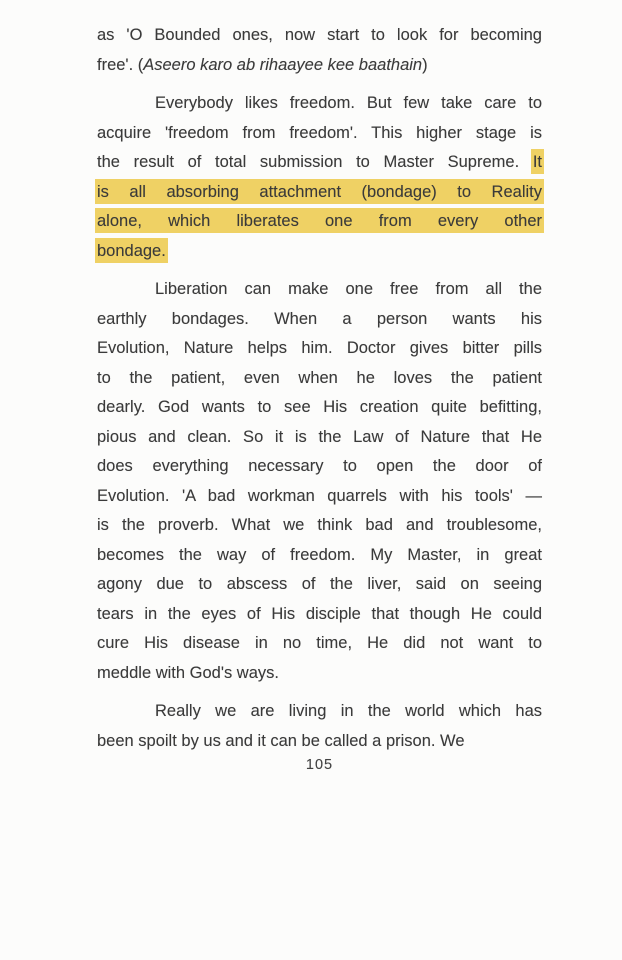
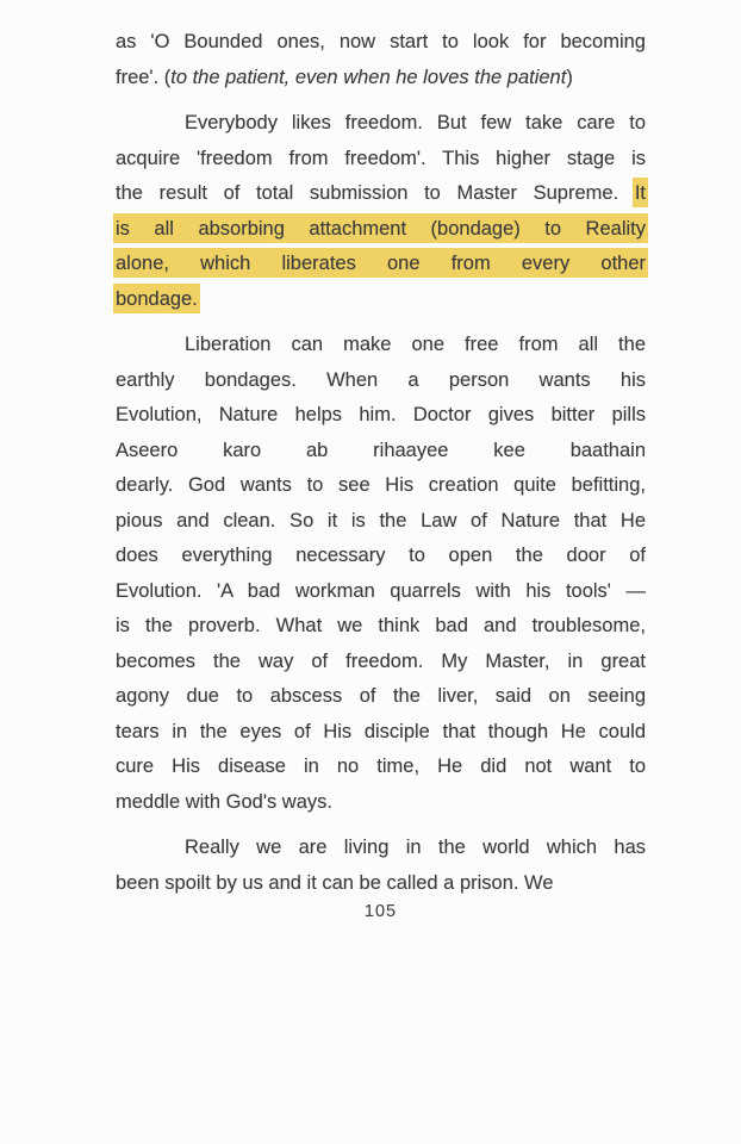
  as 'O Bounded ones, now start to look for becoming
- free'. (Aseero karo ab rihaayee kee baathain)
+ free'. (to the patient, even when he loves the patient)
  Everybody likes freedom. But few take care to
  acquire 'freedom from freedom'. This higher stage is
  the result of total submission to Master Supreme. It
  is all absorbing attachment (bondage) to Reality
  alone, which liberates one from every other
  bondage.
  Liberation can make one free from all the
  earthly bondages. When a person wants his
  Evolution, Nature helps him. Doctor gives bitter pills
- to the patient, even when he loves the patient
+ Aseero karo ab rihaayee kee baathain
  dearly. God wants to see His creation quite befitting,
  pious and clean. So it is the Law of Nature that He
  does everything necessary to open the door of
  Evolution. 'A bad workman quarrels with his tools' —
  is the proverb. What we think bad and troublesome,
  becomes the way of freedom. My Master, in great
  agony due to abscess of the liver, said on seeing
  tears in the eyes of His disciple that though He could
  cure His disease in no time, He did not want to
  meddle with God's ways.
  Really we are living in the world which has
  been spoilt by us and it can be called a prison. We
  105
